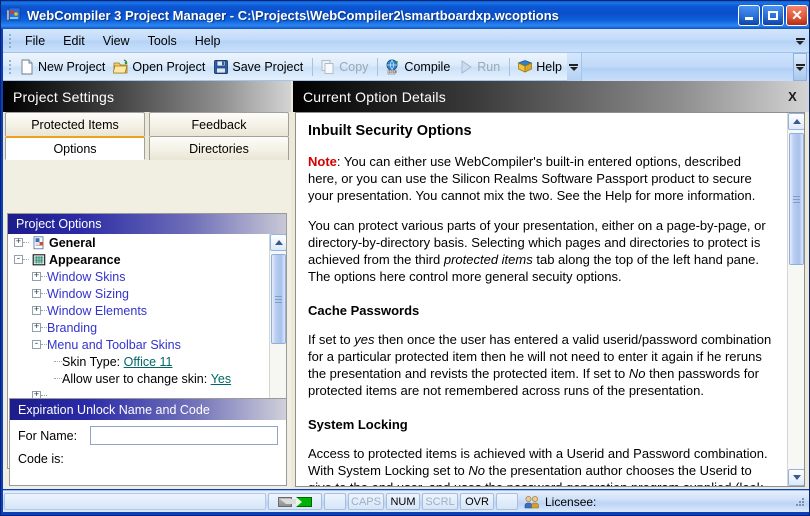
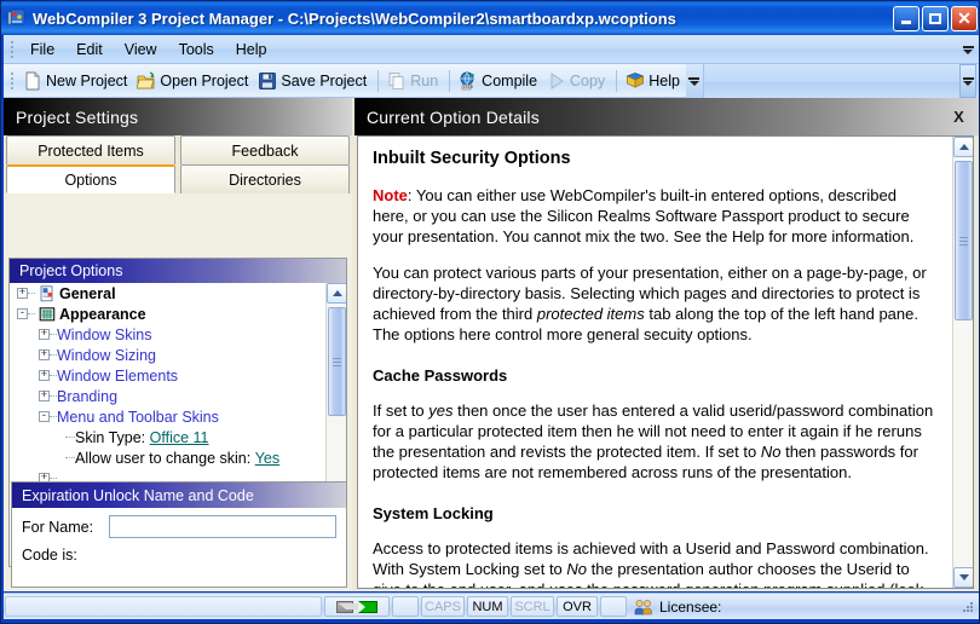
  WebCompiler 3 Project Manager - C:\Projects\WebCompiler2\smartboardxp.wcoptions
  ✕
  File
  Edit
  View
  Tools
  Help
  New Project
  Open Project
  Save Project
- Copy
+ Run
  Compile
- Run
+ Copy
  Help
  Project Settings
  Protected Items
  Feedback
  Options
  Directories
  Project Options
  +
  General
  -
  Appearance
  +
  Window Skins
  +
  Window Sizing
  +
  Window Elements
  +
  Branding
  -
  Menu and Toolbar Skins
  Skin Type:
  Office 11
  Allow user to change skin:
  Yes
  +
  Expiration Unlock Name and Code
  For Name:
  Code is:
  Current Option Details
  X
  Inbuilt Security Options
  Note: You can either use WebCompiler's built-in entered options, described here, or you can use the Silicon Realms Software Passport product to secure your presentation. You cannot mix the two. See the Help for more information.
  You can protect various parts of your presentation, either on a page-by-page, or directory-by-directory basis. Selecting which pages and directories to protect is achieved from the third protected items tab along the top of the left hand pane. The options here control more general secuity options.
  Cache Passwords
  If set to yes then once the user has entered a valid userid/password combination for a particular protected item then he will not need to enter it again if he reruns the presentation and revists the protected item. If set to No then passwords for protected items are not remembered across runs of the presentation.
  System Locking
  CAPS
  NUM
  SCRL
  OVR
  Licensee:
